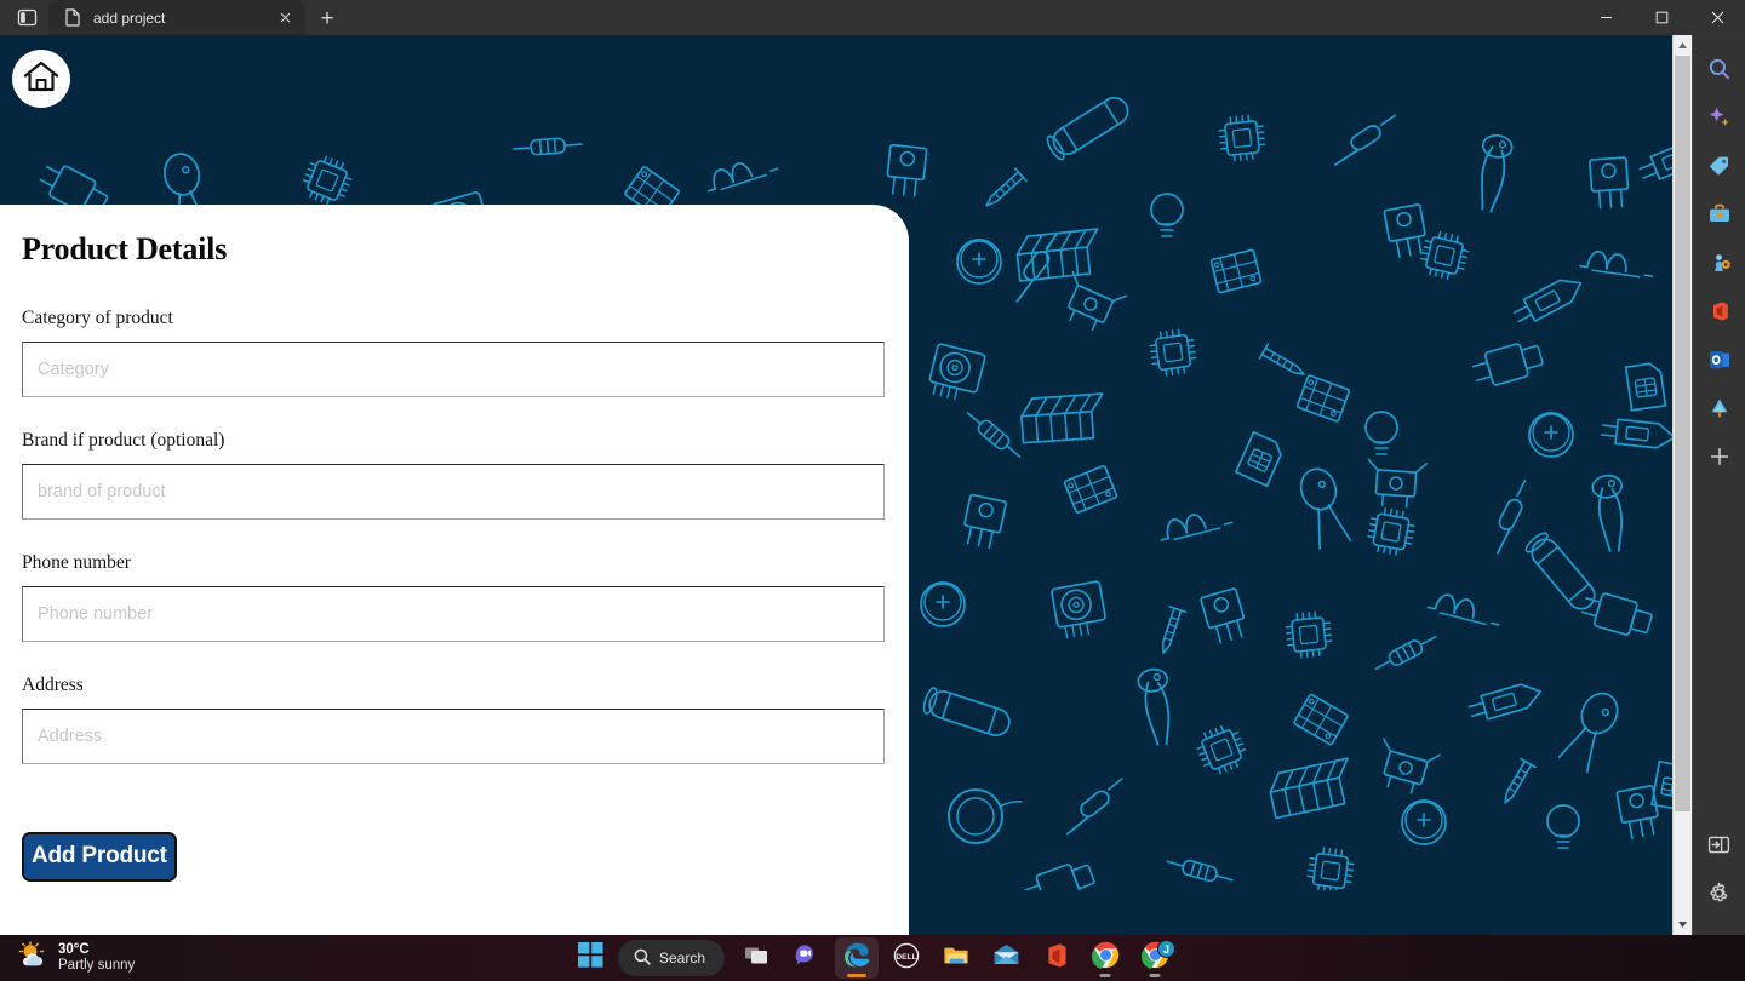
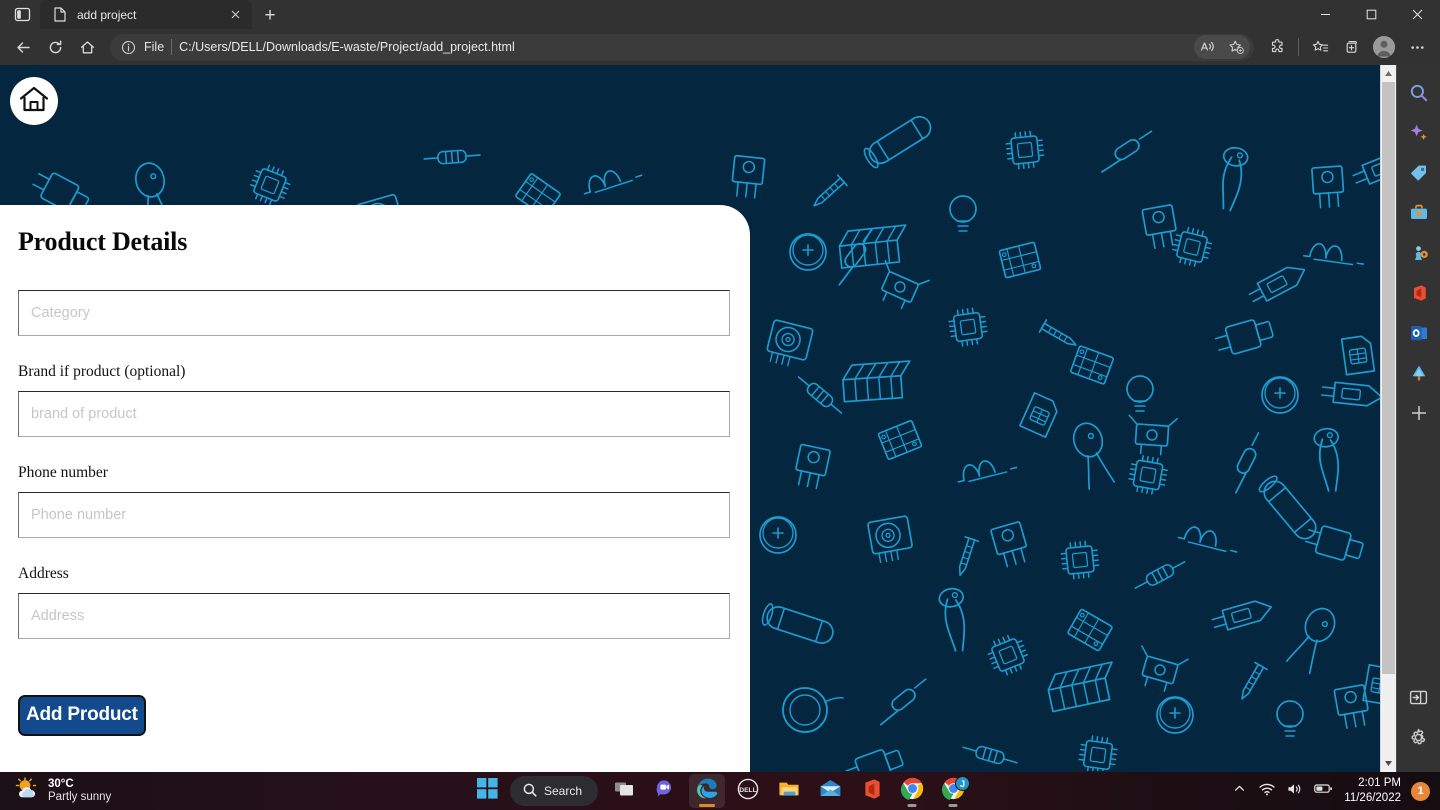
  add project
  +
+ File
+ C:/Users/DELL/Downloads/E-waste/Project/add_project.html
  Product Details
- Category of product
  Category
  Brand if product (optional)
  brand of product
  Phone number
  Phone number
  Address
  Address
  Add Product
  30°C
  Partly sunny
  Search
  J
+ 2:01 PM
+ 11/26/2022
+ 1
